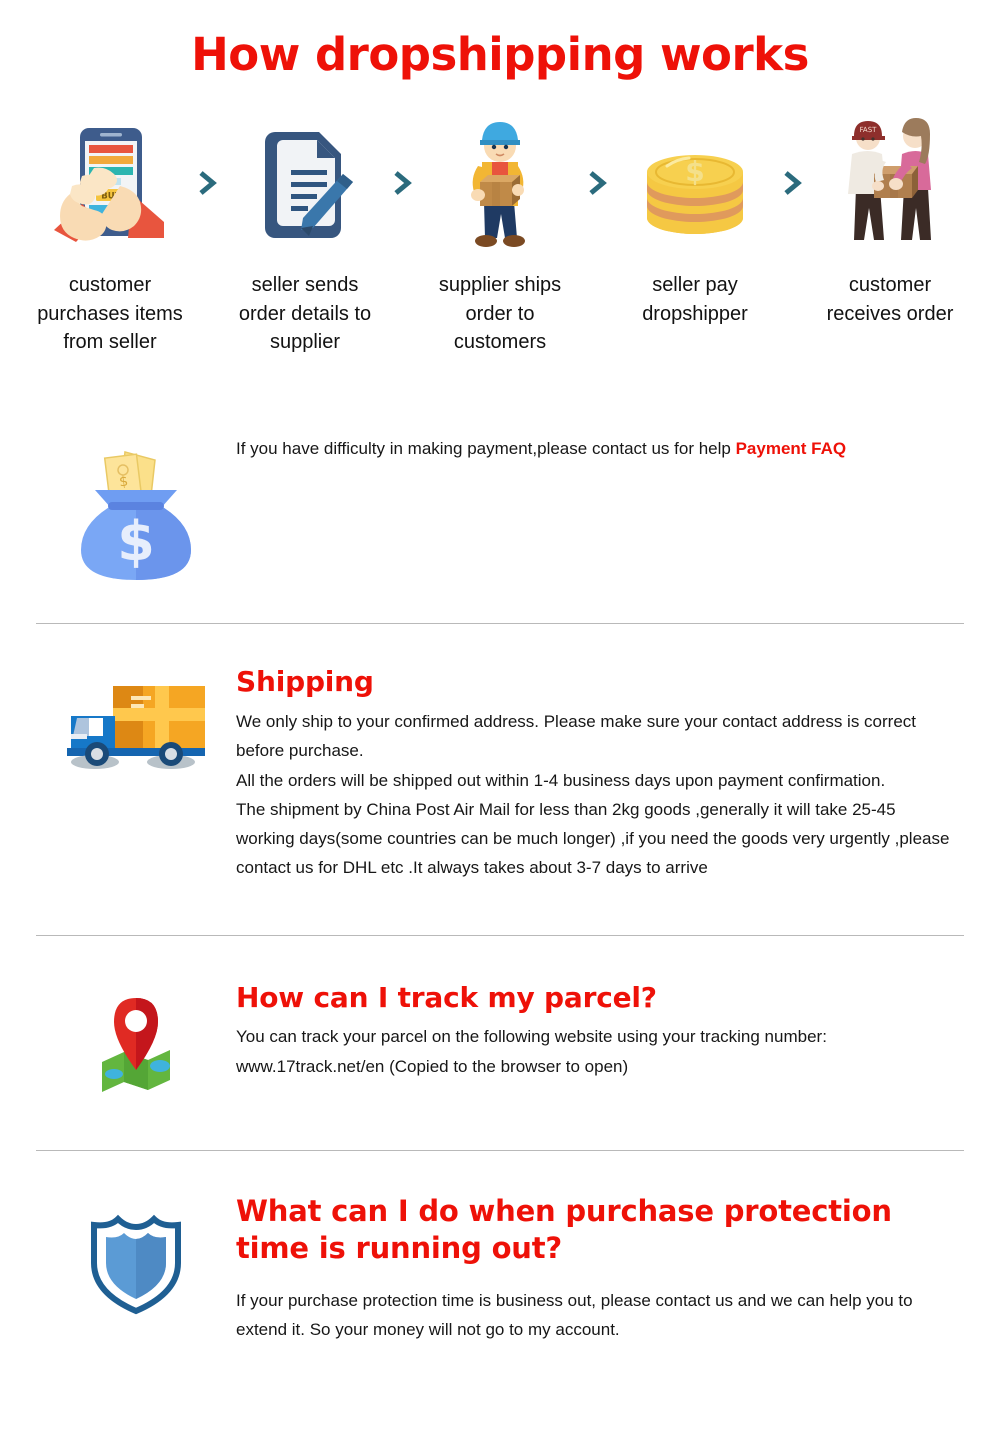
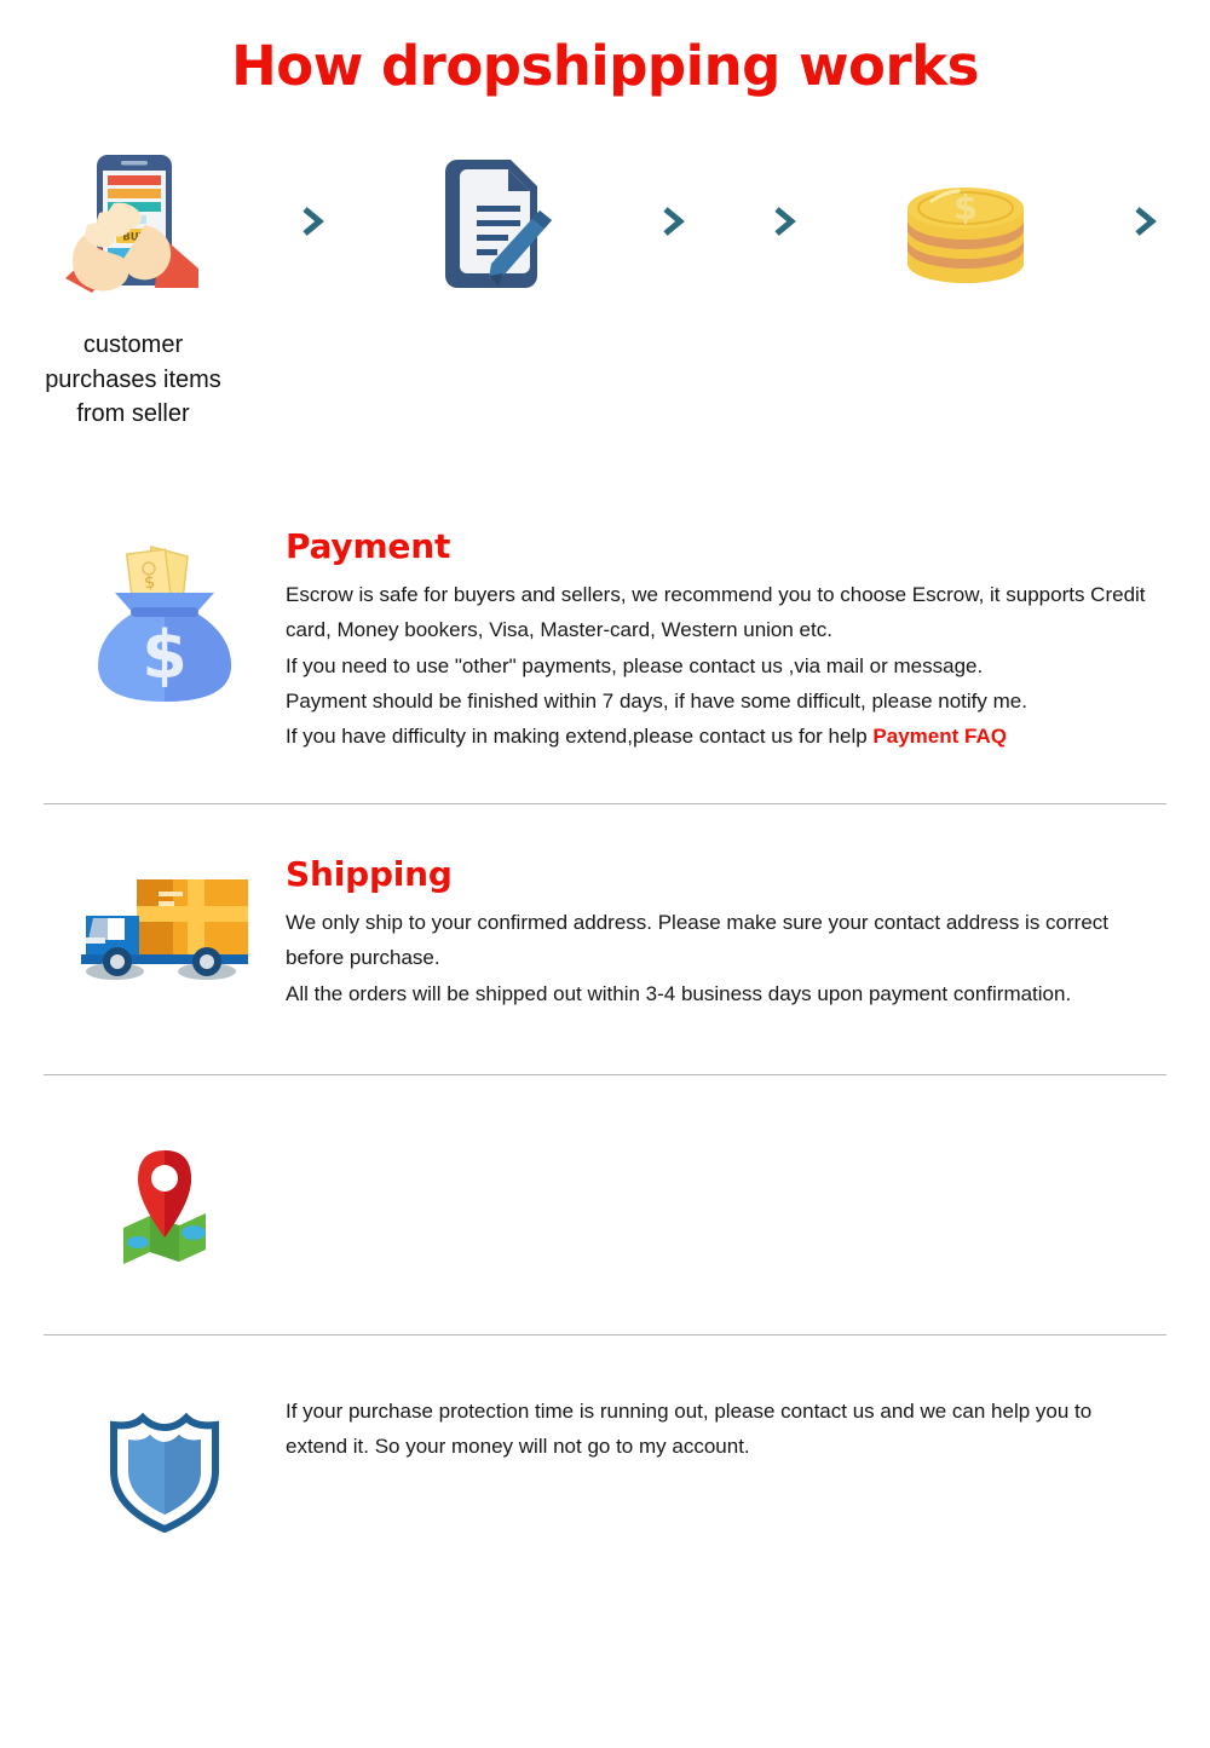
  How dropshipping works
  customer purchases items from seller
- seller sends order details to supplier
- supplier ships order to customers
  $
- seller pay dropshipper
- FAST
- customer receives order
  $
+ Payment
+ Escrow is safe for buyers and sellers, we recommend you to choose Escrow, it supports Credit card, Money bookers, Visa, Master-card, Western union etc.
+ If you need to use "other" payments, please contact us ,via mail or message.
+ Payment should be finished within 7 days, if have some difficult, please notify me.
- If you have difficulty in making payment,please contact us for help Payment FAQ
+ If you have difficulty in making extend,please contact us for help Payment FAQ
  Shipping
  We only ship to your confirmed address. Please make sure your contact address is correct before purchase.
- All the orders will be shipped out within 1-4 business days upon payment confirmation.
+ All the orders will be shipped out within 3-4 business days upon payment confirmation.
- The shipment by China Post Air Mail for less than 2kg goods ,generally it will take 25-45 working days(some countries can be much longer) ,if you need the goods very urgently ,please contact us for DHL etc .It always takes about 3-7 days to arrive
- How can I track my parcel?
- You can track your parcel on the following website using your tracking number:
- www.17track.net/en (Copied to the browser to open)
- What can I do when purchase protection time is running out?
- If your purchase protection time is business out, please contact us and we can help you to extend it. So your money will not go to my account.
+ If your purchase protection time is running out, please contact us and we can help you to extend it. So your money will not go to my account.
